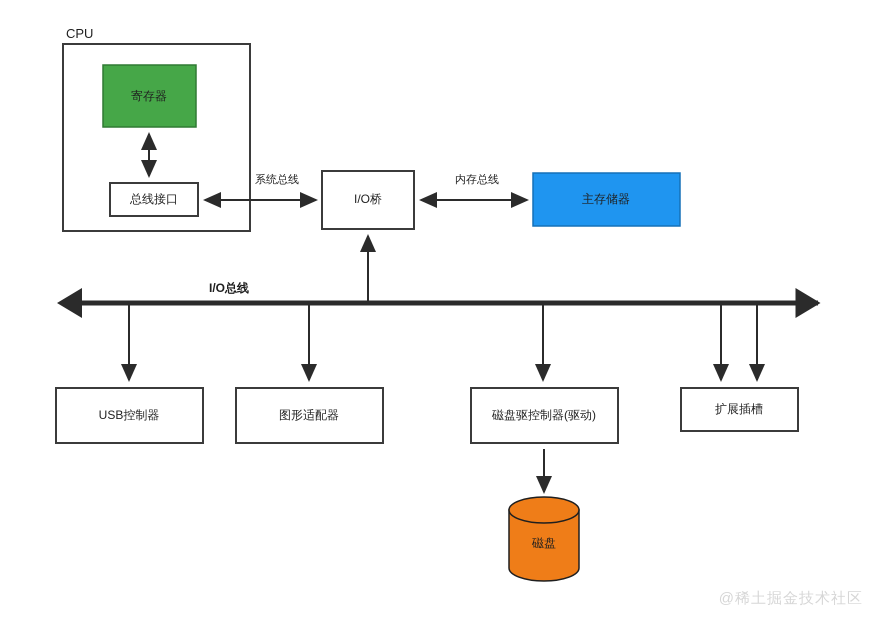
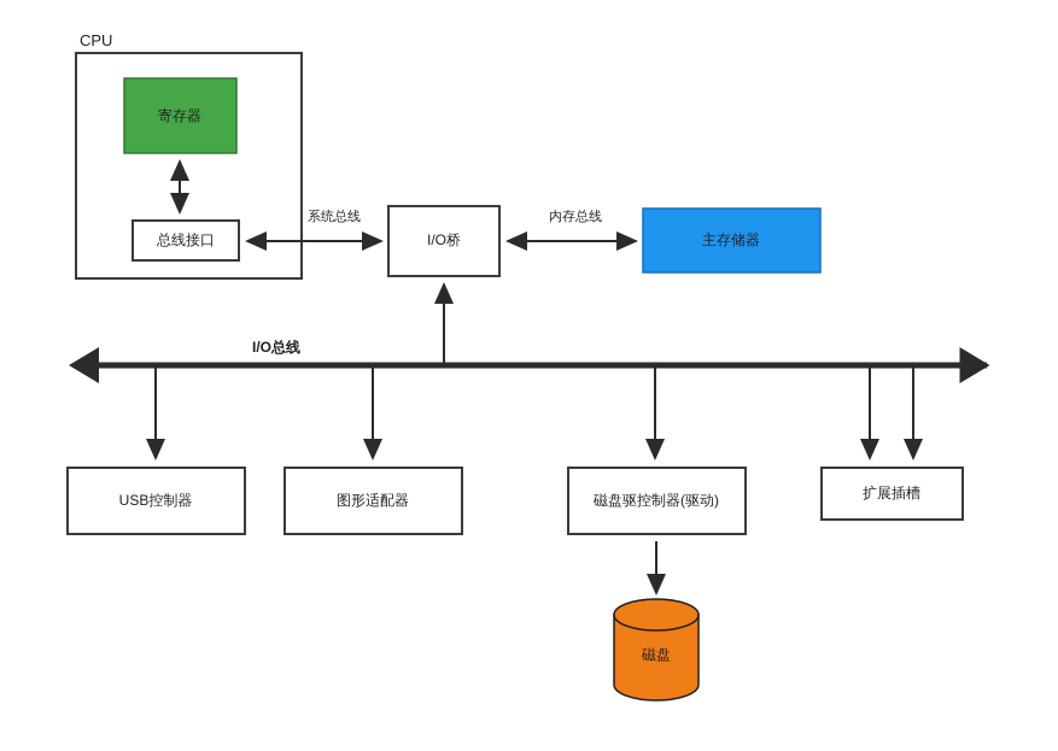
  CPU
  寄存器
  总线接口
  系统总线
  I/O桥
  内存总线
  主存储器
  I/O总线
  USB控制器
  图形适配器
  磁盘驱控制器(驱动)
  扩展插槽
  磁盘
- @稀土掘金技术社区
